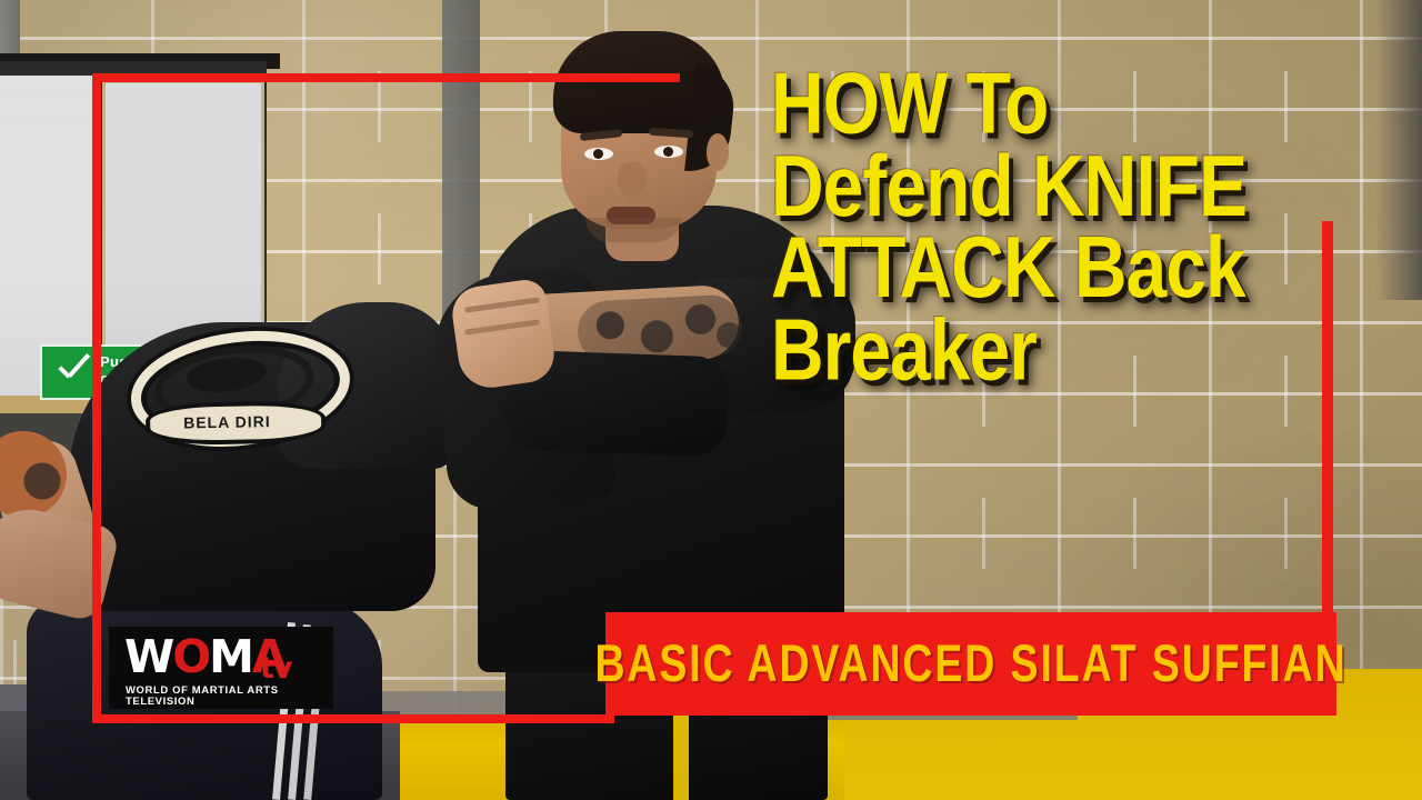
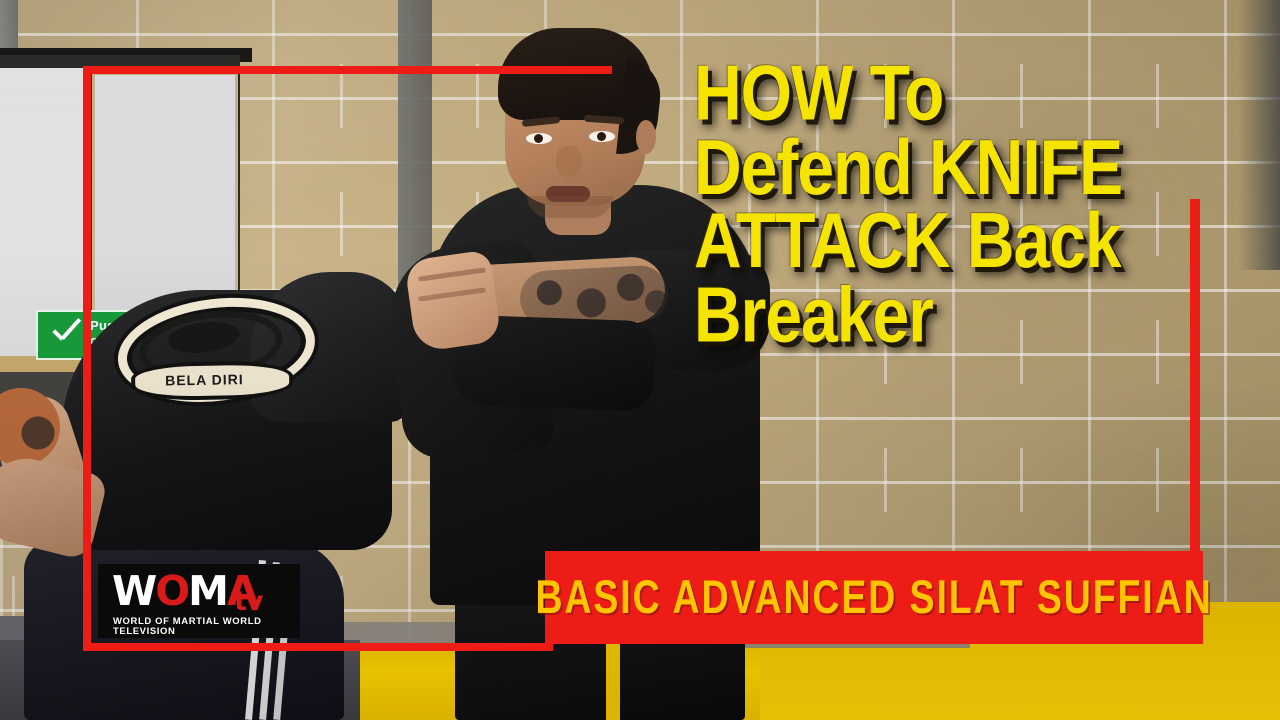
  HOW To
  Defend KNIFE
  ATTACK Back
  Breaker
  BASIC ADVANCED SILAT SUFFIAN
  WOMA
  tv
- WORLD OF MARTIAL ARTS TELEVISION
+ WORLD OF MARTIAL WORLD TELEVISION
